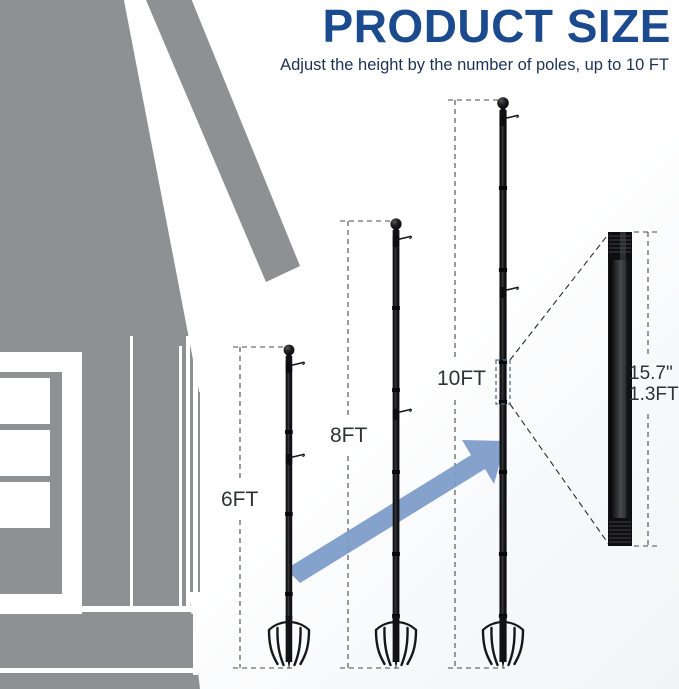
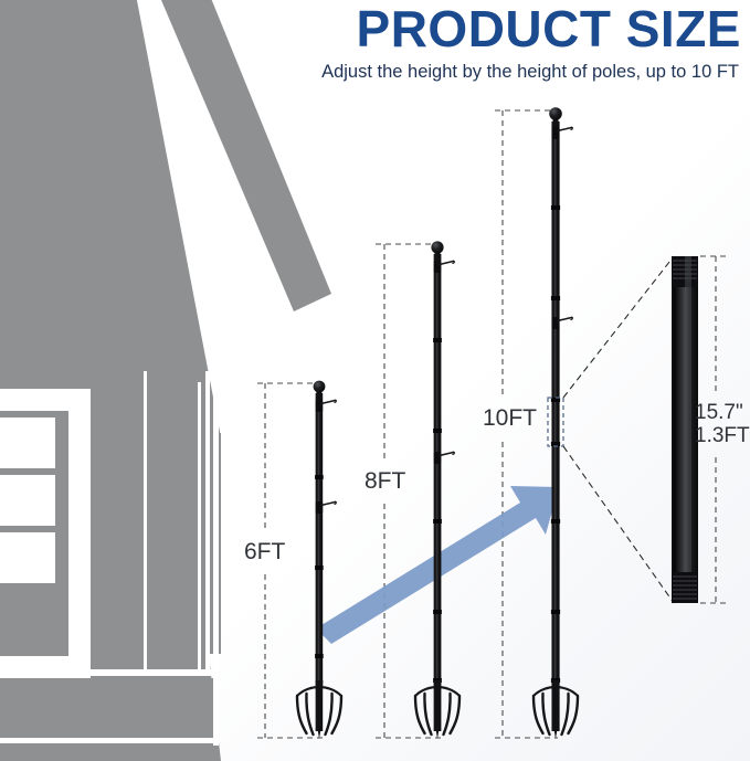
  PRODUCT SIZE
- Adjust the height by the number of poles, up to 10 FT
+ Adjust the height by the height of poles, up to 10 FT
  6FT
  8FT
  10FT
  15.7"
  1.3FT
